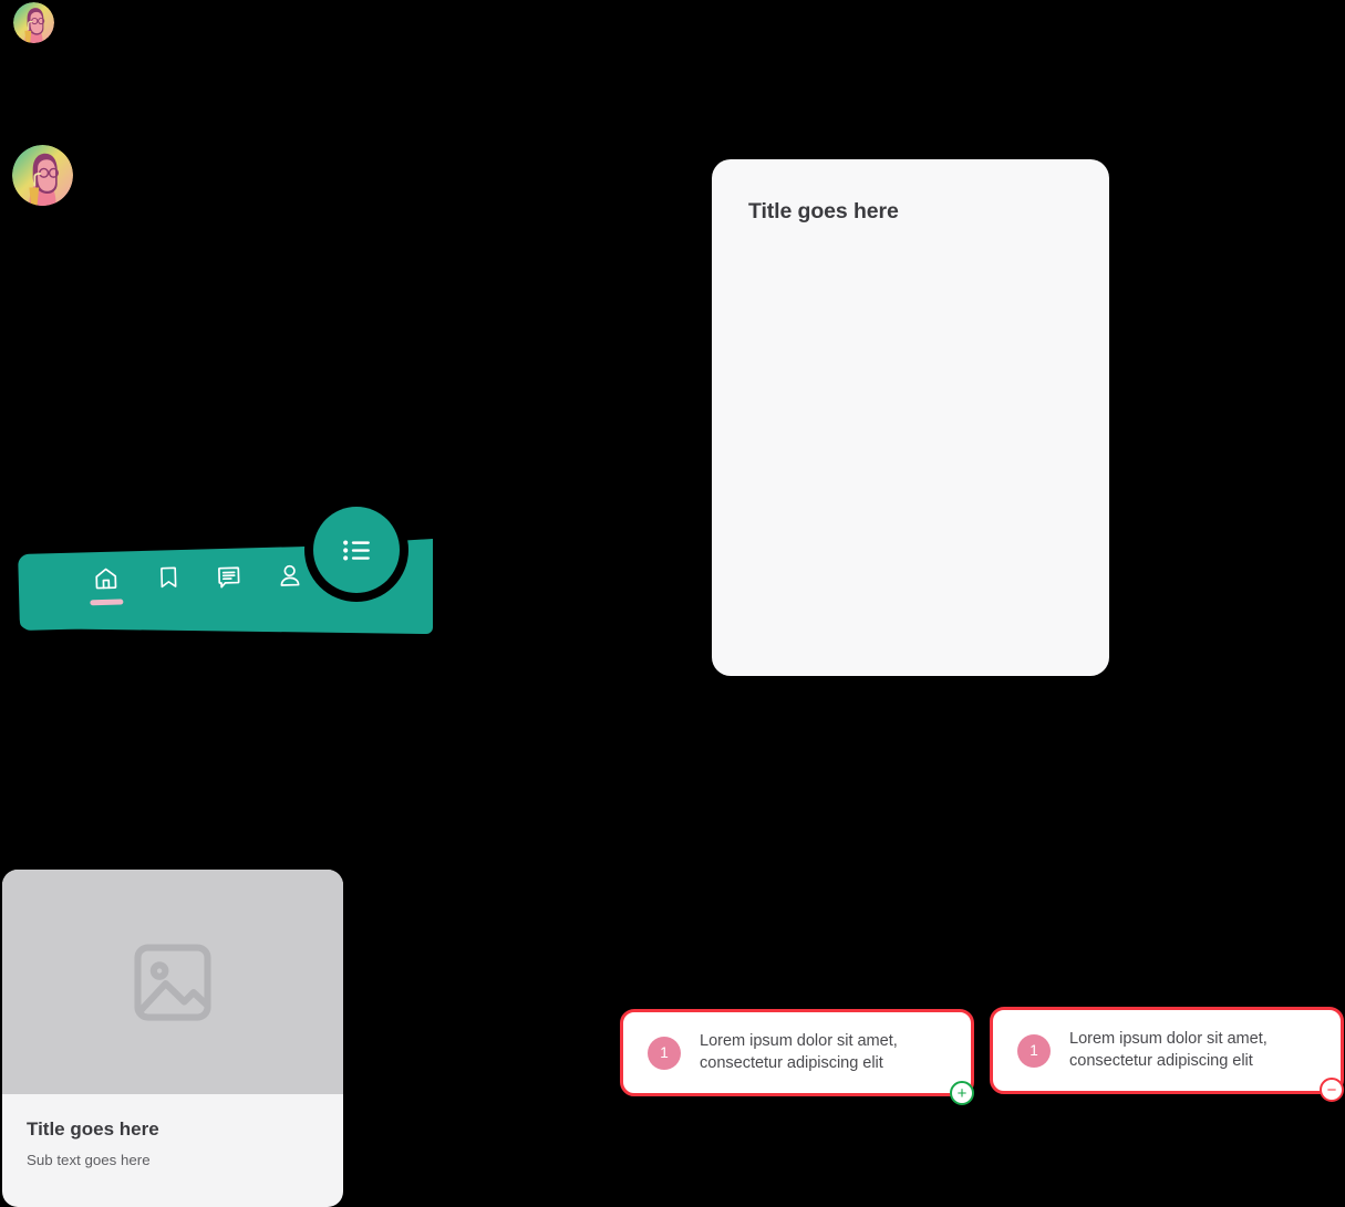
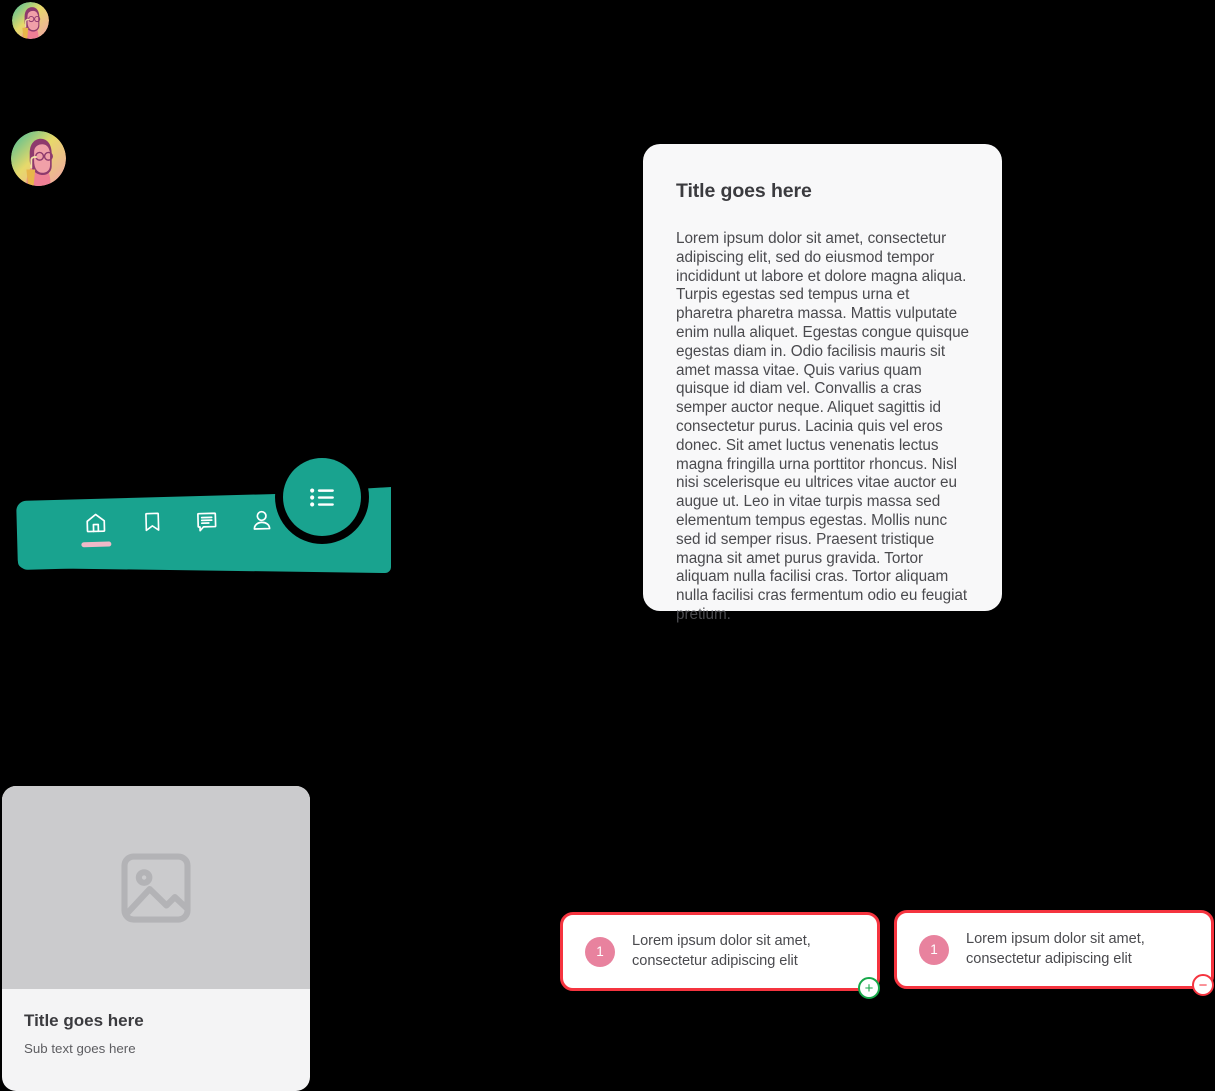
  Title goes here
+ Lorem ipsum dolor sit amet, consectetur adipiscing elit, sed do eiusmod tempor incididunt ut labore et dolore magna aliqua. Turpis egestas sed tempus urna et pharetra pharetra massa. Mattis vulputate enim nulla aliquet. Egestas congue quisque egestas diam in. Odio facilisis mauris sit amet massa vitae. Quis varius quam quisque id diam vel. Convallis a cras semper auctor neque. Aliquet sagittis id consectetur purus. Lacinia quis vel eros donec. Sit amet luctus venenatis lectus magna fringilla urna porttitor rhoncus. Nisl nisi scelerisque eu ultrices vitae auctor eu augue ut. Leo in vitae turpis massa sed elementum tempus egestas. Mollis nunc sed id semper risus. Praesent tristique magna sit amet purus gravida. Tortor aliquam nulla facilisi cras. Tortor aliquam nulla facilisi cras fermentum odio eu feugiat pretium.
  Title goes here
  Sub text goes here
  1
  Lorem ipsum dolor sit amet, consectetur adipiscing elit
  +
  1
  Lorem ipsum dolor sit amet, consectetur adipiscing elit
  −
